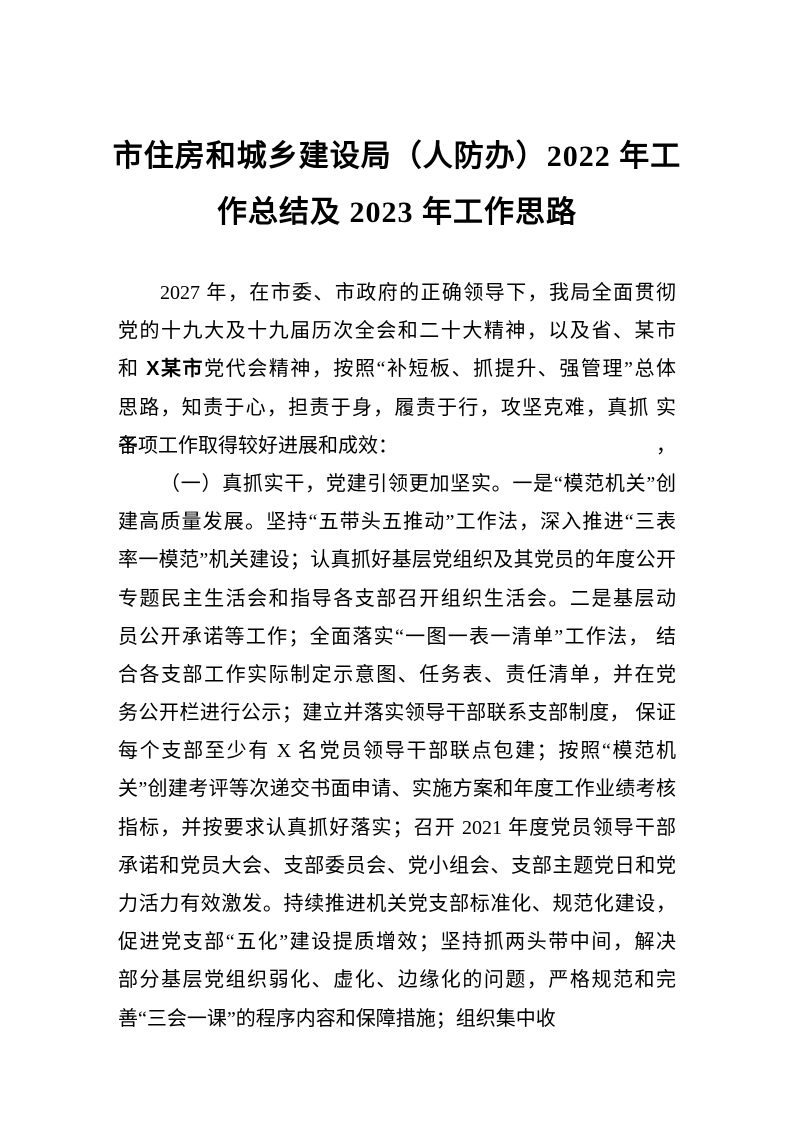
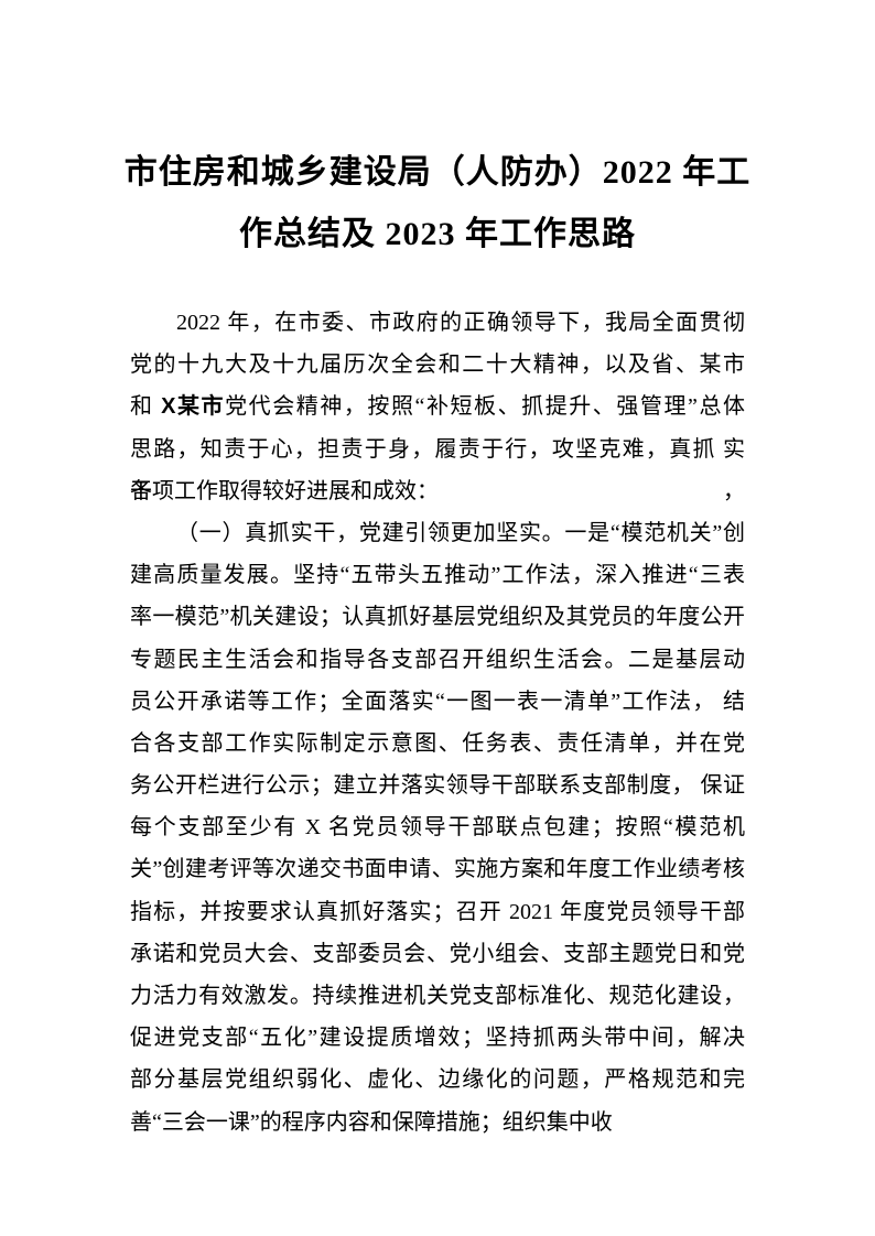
  市住房和城乡建设局（人防办）2022 年工
  作总结及 2023 年工作思路
- 2027 年，在市委、市政府的正确领导下，我局全面贯彻
+ 2022 年，在市委、市政府的正确领导下，我局全面贯彻
  党的十九大及十九届历次全会和二十大精神，以及省、某市
  和 X某市党代会精神，按照“补短板、抓提升、强管理”总体
  思路，知责于心，担责于身，履责于行，攻坚克难，真抓 实干，
  各项工作取得较好进展和成效：
  （一）真抓实干，党建引领更加坚实。一是“模范机关”创
  建高质量发展。坚持“五带头五推动”工作法，深入推进“三表
  率一模范”机关建设；认真抓好基层党组织及其党员的年度公开
  专题民主生活会和指导各支部召开组织生活会。二是基层动
  员公开承诺等工作；全面落实“一图一表一清单”工作法， 结
  合各支部工作实际制定示意图、任务表、责任清单，并在党
  务公开栏进行公示；建立并落实领导干部联系支部制度， 保证
  每个支部至少有 X 名党员领导干部联点包建；按照“模范机
  关”创建考评等次递交书面申请、实施方案和年度工作业绩考核
  指标，并按要求认真抓好落实；召开 2021 年度党员领导干部
  承诺和党员大会、支部委员会、党小组会、支部主题党日和党
  力活力有效激发。持续推进机关党支部标准化、规范化建设，
  促进党支部“五化”建设提质增效；坚持抓两头带中间，解决
  部分基层党组织弱化、虚化、边缘化的问题，严格规范和完
  善“三会一课”的程序内容和保障措施；组织集中收
